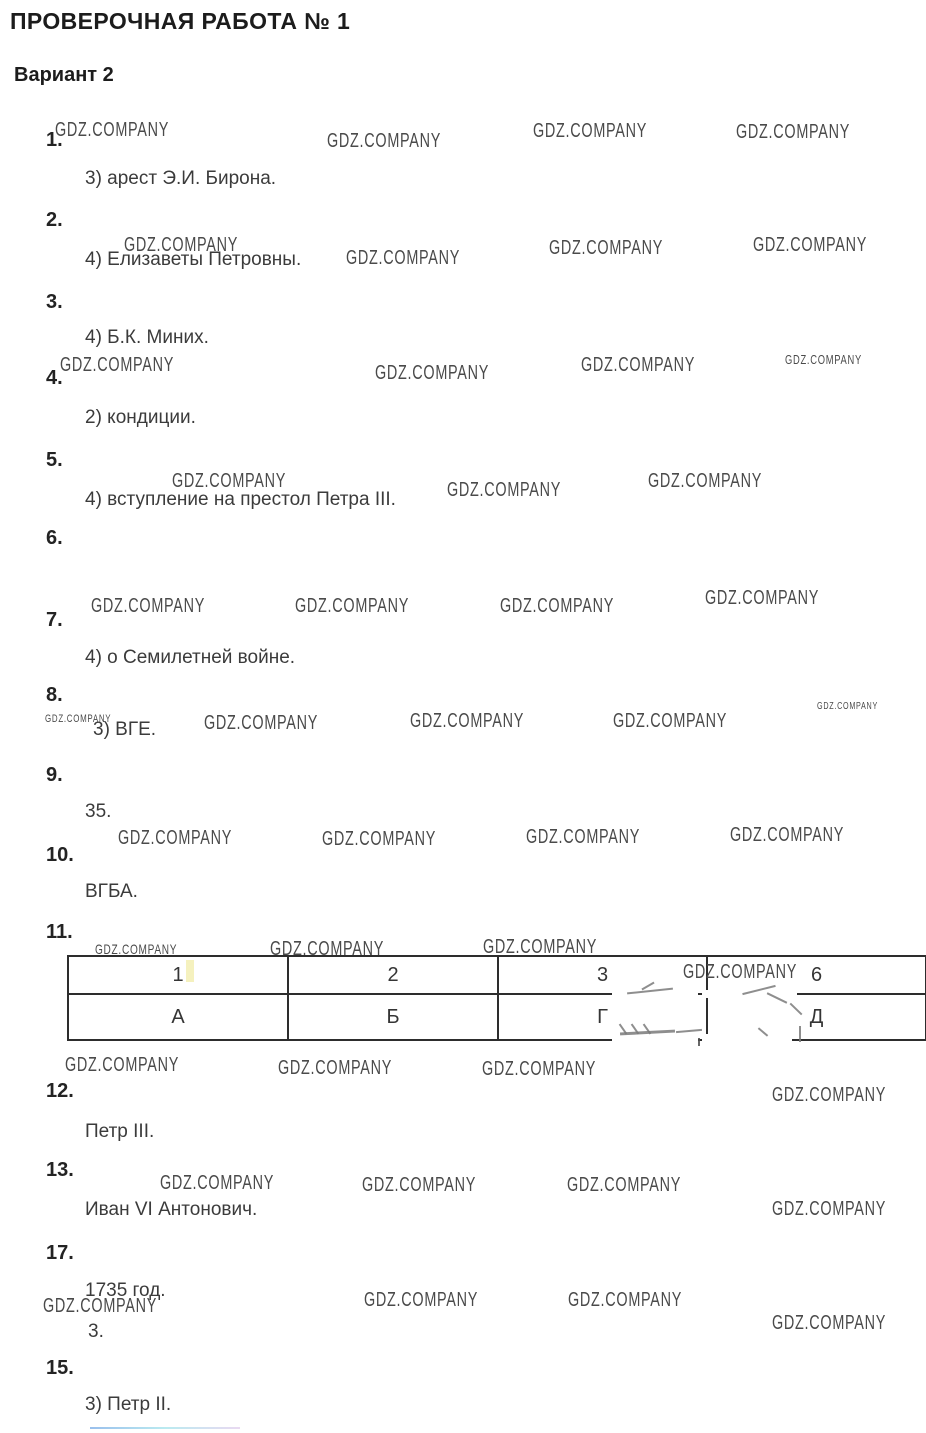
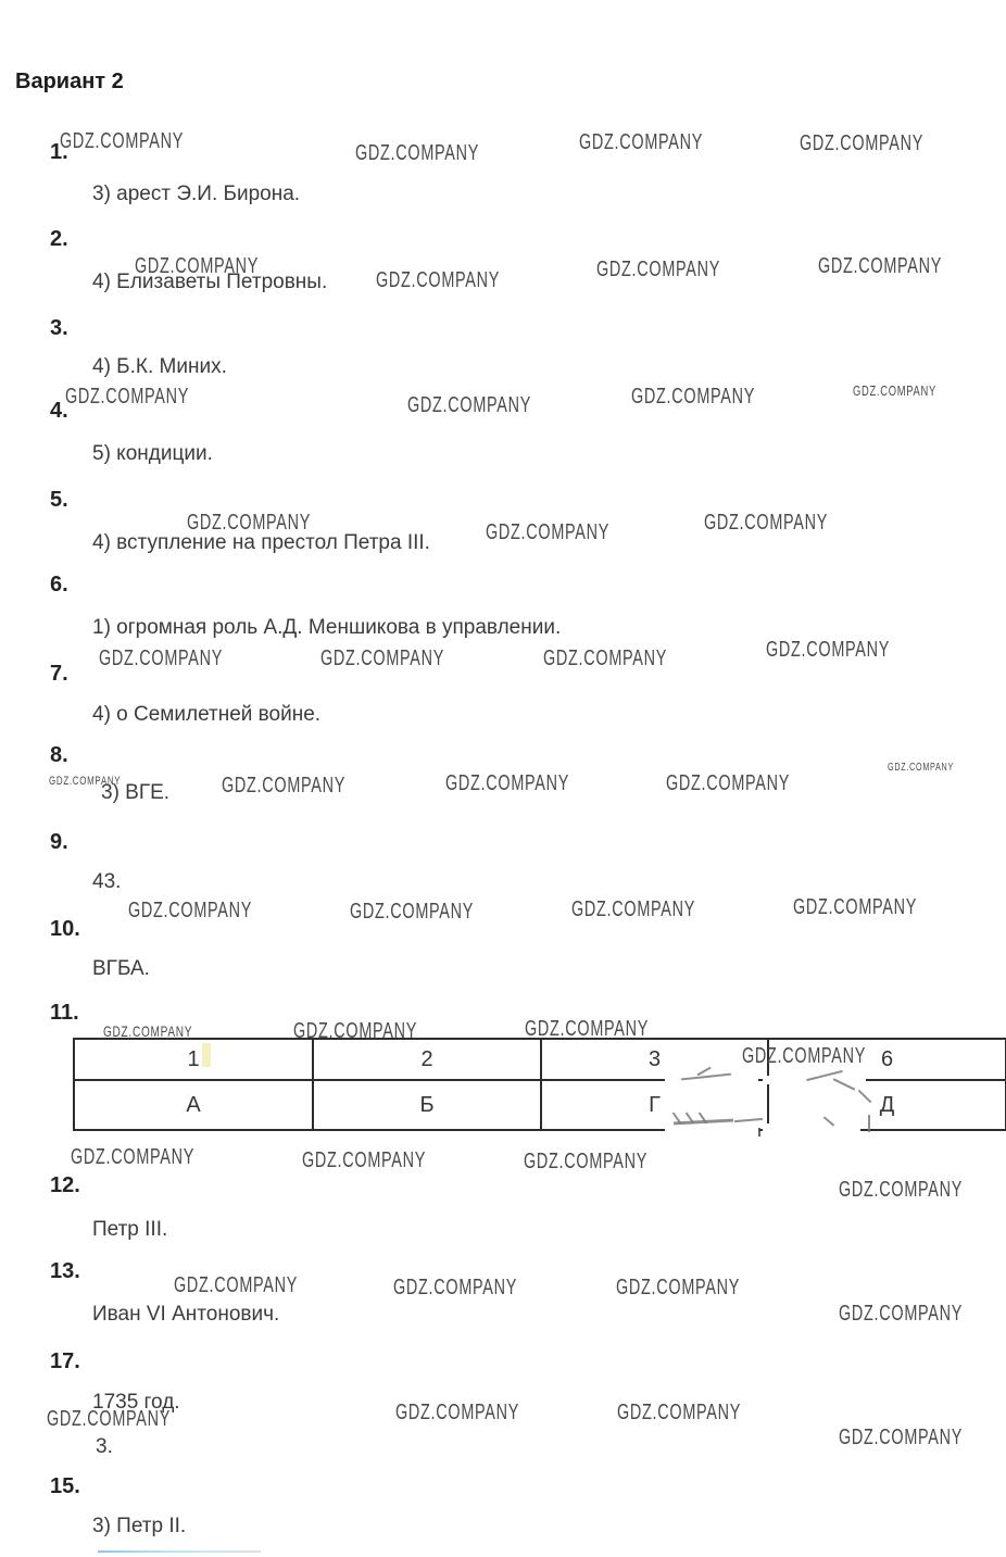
- ПРОВЕРОЧНАЯ РАБОТА № 1
  Вариант 2
  1.
  2.
  3.
  4.
  5.
  6.
  7.
  8.
  9.
  10.
  11.
  12.
  13.
  17.
  15.
  3) арест Э.И. Бирона.
  4) Елизаветы Петровны.
  4) Б.К. Миних.
- 2) кондиции.
+ 5) кондиции.
  4) вступление на престол Петра III.
+ 1) огромная роль А.Д. Меншикова в управлении.
  4) о Семилетней войне.
  3) ВГЕ.
- 35.
+ 43.
  ВГБА.
  Петр III.
  Иван VI Антонович.
  1735 год.
  3.
  3) Петр II.
  1	2	3	6
  А	Б	Г	Д
  GDZ.COMPANY
  GDZ.COMPANY
  GDZ.COMPANY
  GDZ.COMPANY
  GDZ.COMPANY
  GDZ.COMPANY
  GDZ.COMPANY
  GDZ.COMPANY
  GDZ.COMPANY
  GDZ.COMPANY
  GDZ.COMPANY
  GDZ.COMPANY
  GDZ.COMPANY
  GDZ.COMPANY
  GDZ.COMPANY
  GDZ.COMPANY
  GDZ.COMPANY
  GDZ.COMPANY
  GDZ.COMPANY
  GDZ.COMPANY
  GDZ.COMPANY
  GDZ.COMPANY
  GDZ.COMPANY
  GDZ.COMPANY
  GDZ.COMPANY
  GDZ.COMPANY
  GDZ.COMPANY
  GDZ.COMPANY
  GDZ.COMPANY
  GDZ.COMPANY
  GDZ.COMPANY
  GDZ.COMPANY
  GDZ.COMPANY
  GDZ.COMPANY
  GDZ.COMPANY
  GDZ.COMPANY
  GDZ.COMPANY
  GDZ.COMPANY
  GDZ.COMPANY
  GDZ.COMPANY
  GDZ.COMPANY
  GDZ.COMPANY
  GDZ.COMPANY
  GDZ.COMPANY
